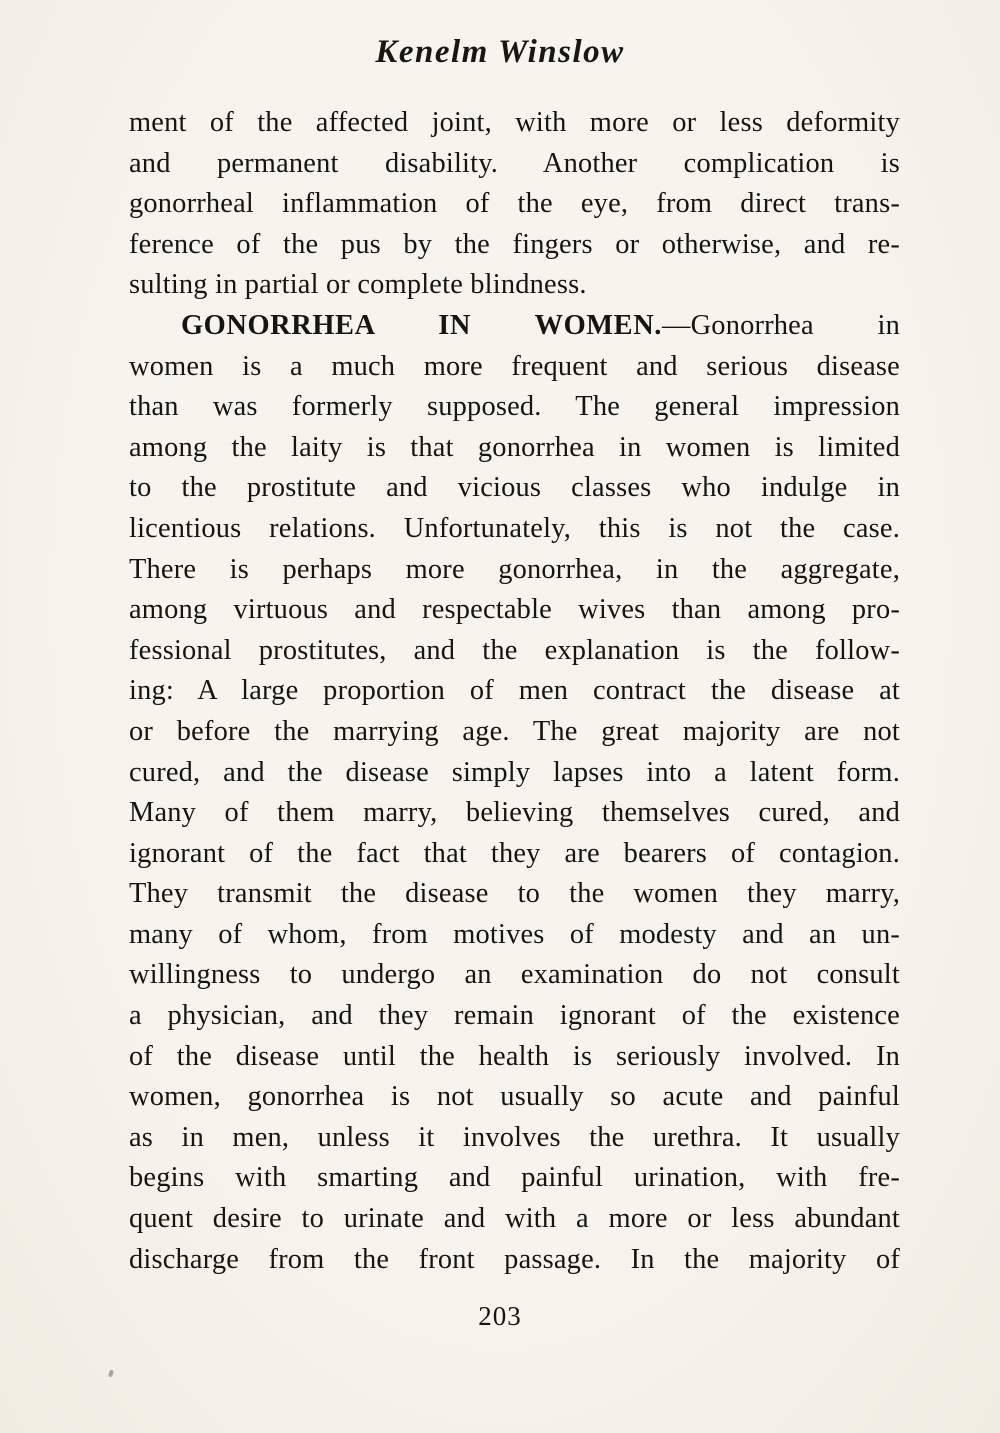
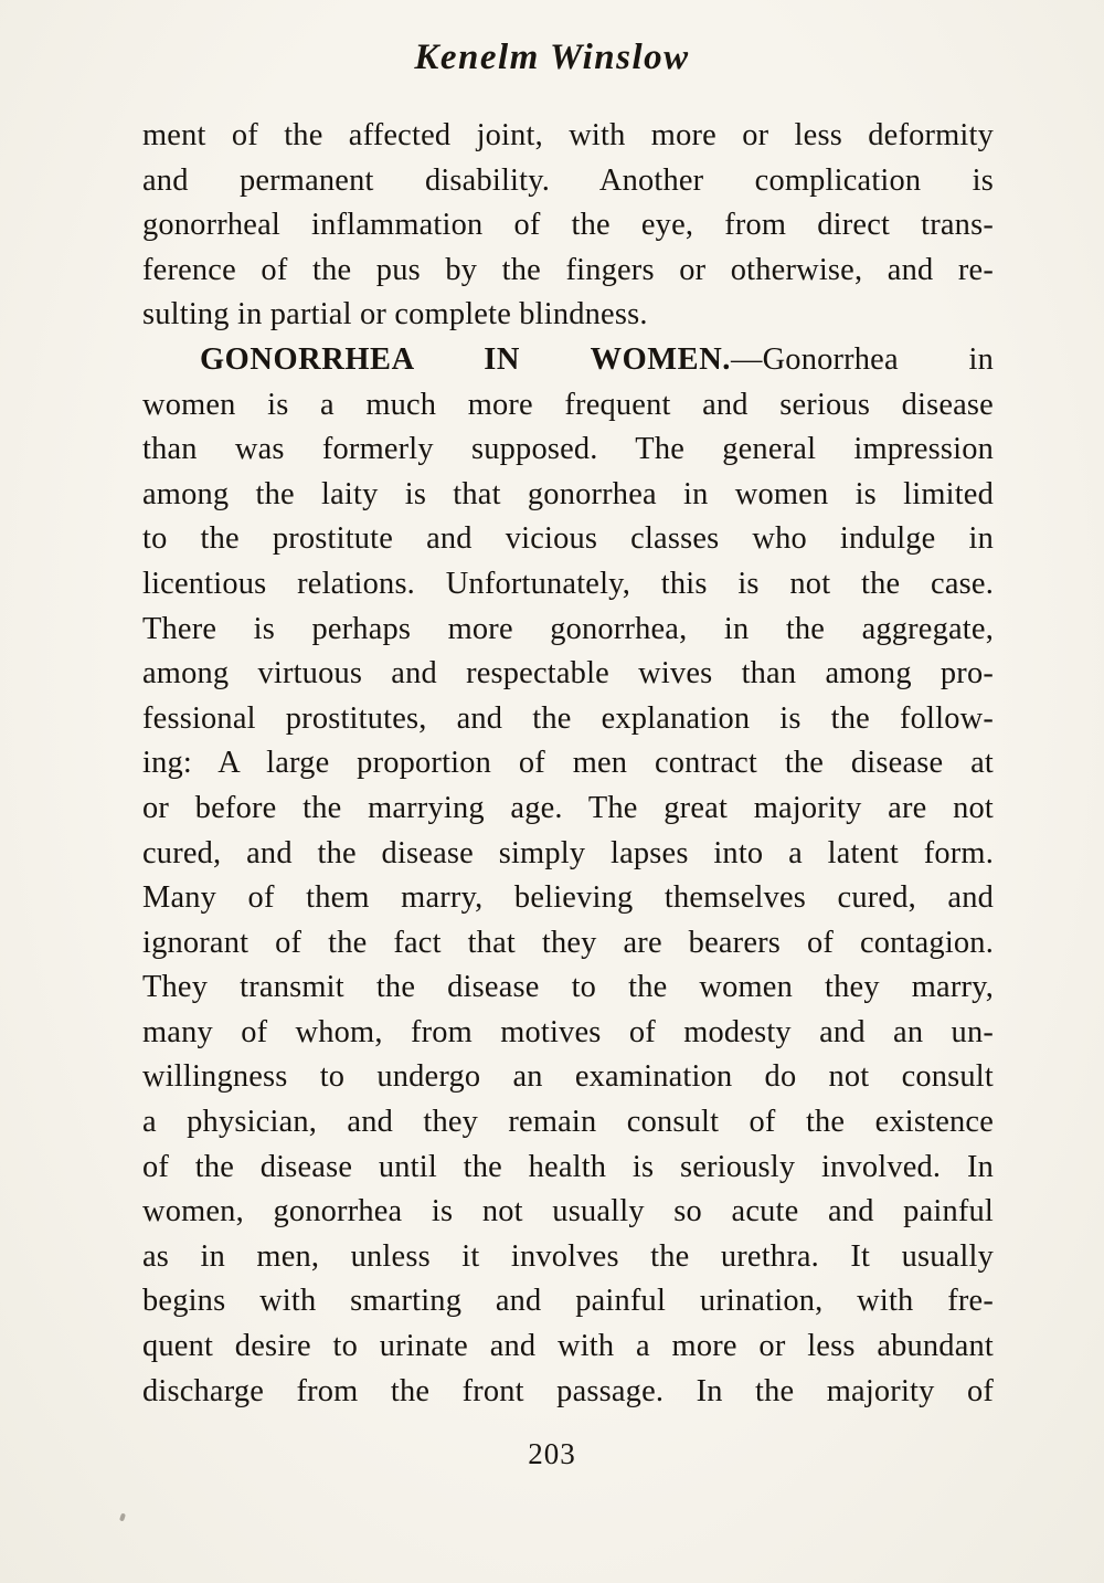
  Kenelm Winslow
  ment of the affected joint, with more or less deformity
  and permanent disability. Another complication is
  gonorrheal inflammation of the eye, from direct trans-
  ference of the pus by the fingers or otherwise, and re-
  sulting in partial or complete blindness.
  GONORRHEA IN WOMEN.—Gonorrhea in
  women is a much more frequent and serious disease
  than was formerly supposed. The general impression
  among the laity is that gonorrhea in women is limited
  to the prostitute and vicious classes who indulge in
  licentious relations. Unfortunately, this is not the case.
  There is perhaps more gonorrhea, in the aggregate,
  among virtuous and respectable wives than among pro-
  fessional prostitutes, and the explanation is the follow-
  ing: A large proportion of men contract the disease at
  or before the marrying age. The great majority are not
  cured, and the disease simply lapses into a latent form.
  Many of them marry, believing themselves cured, and
  ignorant of the fact that they are bearers of contagion.
  They transmit the disease to the women they marry,
  many of whom, from motives of modesty and an un-
  willingness to undergo an examination do not consult
- a physician, and they remain ignorant of the existence
+ a physician, and they remain consult of the existence
  of the disease until the health is seriously involved. In
  women, gonorrhea is not usually so acute and painful
  as in men, unless it involves the urethra. It usually
  begins with smarting and painful urination, with fre-
  quent desire to urinate and with a more or less abundant
  discharge from the front passage. In the majority of
  203
